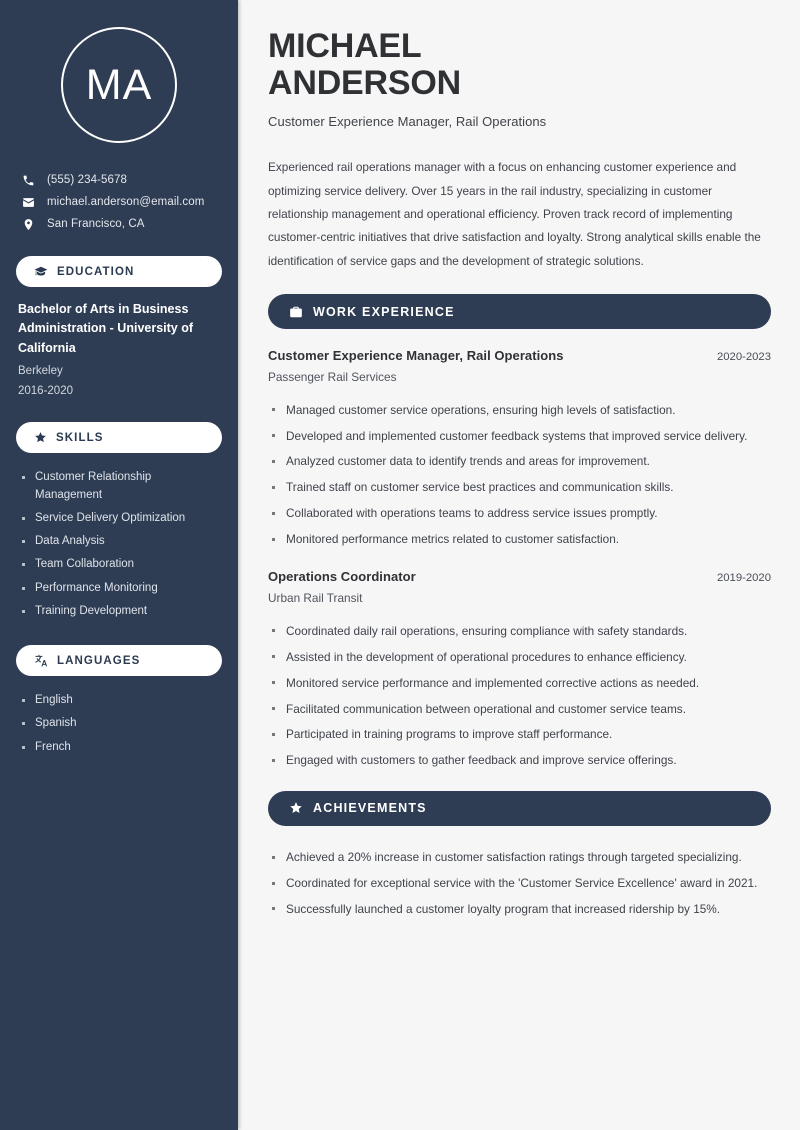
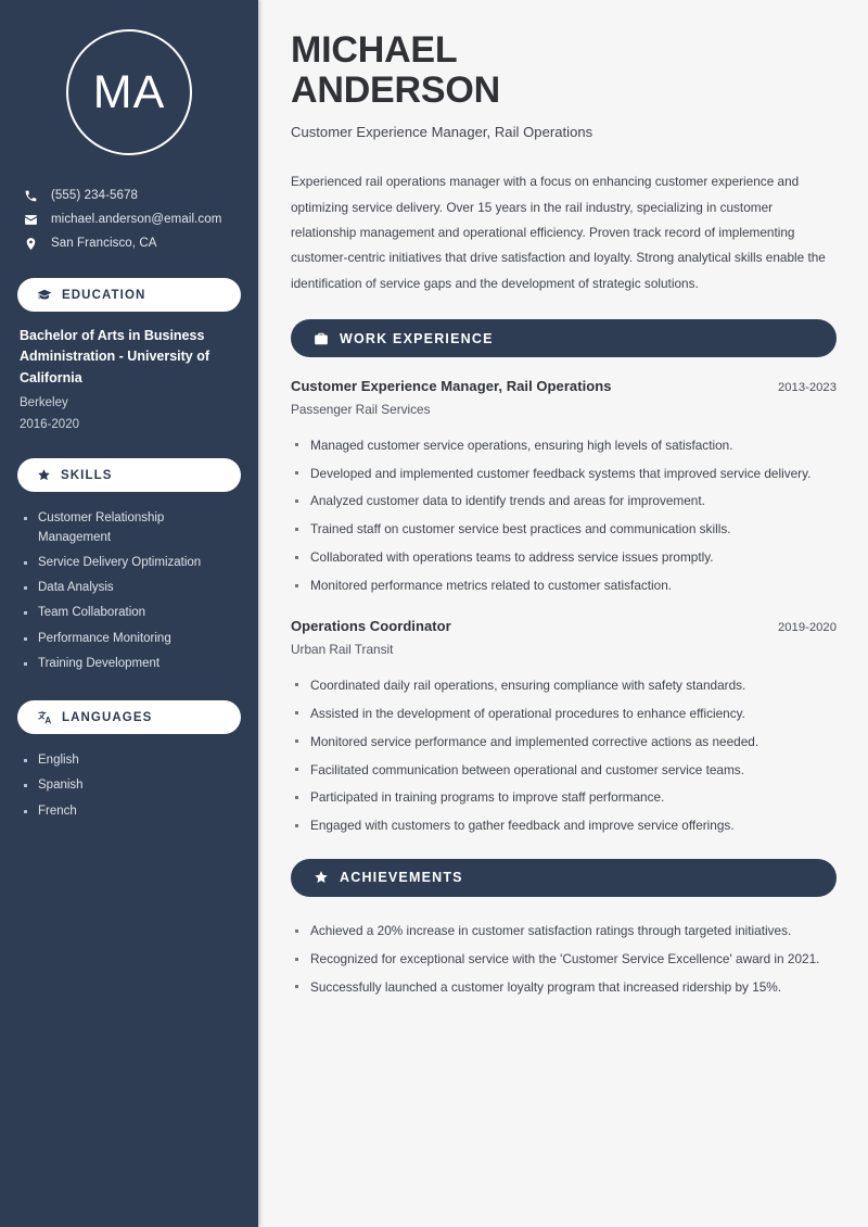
  MA
  (555) 234-5678
  michael.anderson@email.com
  San Francisco, CA
  EDUCATION
  Bachelor of Arts in Business Administration - University of California
  Berkeley
  2016-2020
  SKILLS
  Customer Relationship Management
  Service Delivery Optimization
  Data Analysis
  Team Collaboration
  Performance Monitoring
  Training Development
  LANGUAGES
  English
  Spanish
  French
  MICHAEL
  ANDERSON
  Customer Experience Manager, Rail Operations
  Experienced rail operations manager with a focus on enhancing customer experience and optimizing service delivery. Over 15 years in the rail industry, specializing in customer relationship management and operational efficiency. Proven track record of implementing customer-centric initiatives that drive satisfaction and loyalty. Strong analytical skills enable the identification of service gaps and the development of strategic solutions.
  WORK EXPERIENCE
  Customer Experience Manager, Rail Operations
- 2020-2023
+ 2013-2023
  Passenger Rail Services
  Managed customer service operations, ensuring high levels of satisfaction.
  Developed and implemented customer feedback systems that improved service delivery.
  Analyzed customer data to identify trends and areas for improvement.
  Trained staff on customer service best practices and communication skills.
  Collaborated with operations teams to address service issues promptly.
  Monitored performance metrics related to customer satisfaction.
  Operations Coordinator
  2019-2020
  Urban Rail Transit
  Coordinated daily rail operations, ensuring compliance with safety standards.
  Assisted in the development of operational procedures to enhance efficiency.
  Monitored service performance and implemented corrective actions as needed.
  Facilitated communication between operational and customer service teams.
  Participated in training programs to improve staff performance.
  Engaged with customers to gather feedback and improve service offerings.
  ACHIEVEMENTS
- Achieved a 20% increase in customer satisfaction ratings through targeted specializing.
+ Achieved a 20% increase in customer satisfaction ratings through targeted initiatives.
- Coordinated for exceptional service with the 'Customer Service Excellence' award in 2021.
+ Recognized for exceptional service with the 'Customer Service Excellence' award in 2021.
  Successfully launched a customer loyalty program that increased ridership by 15%.
